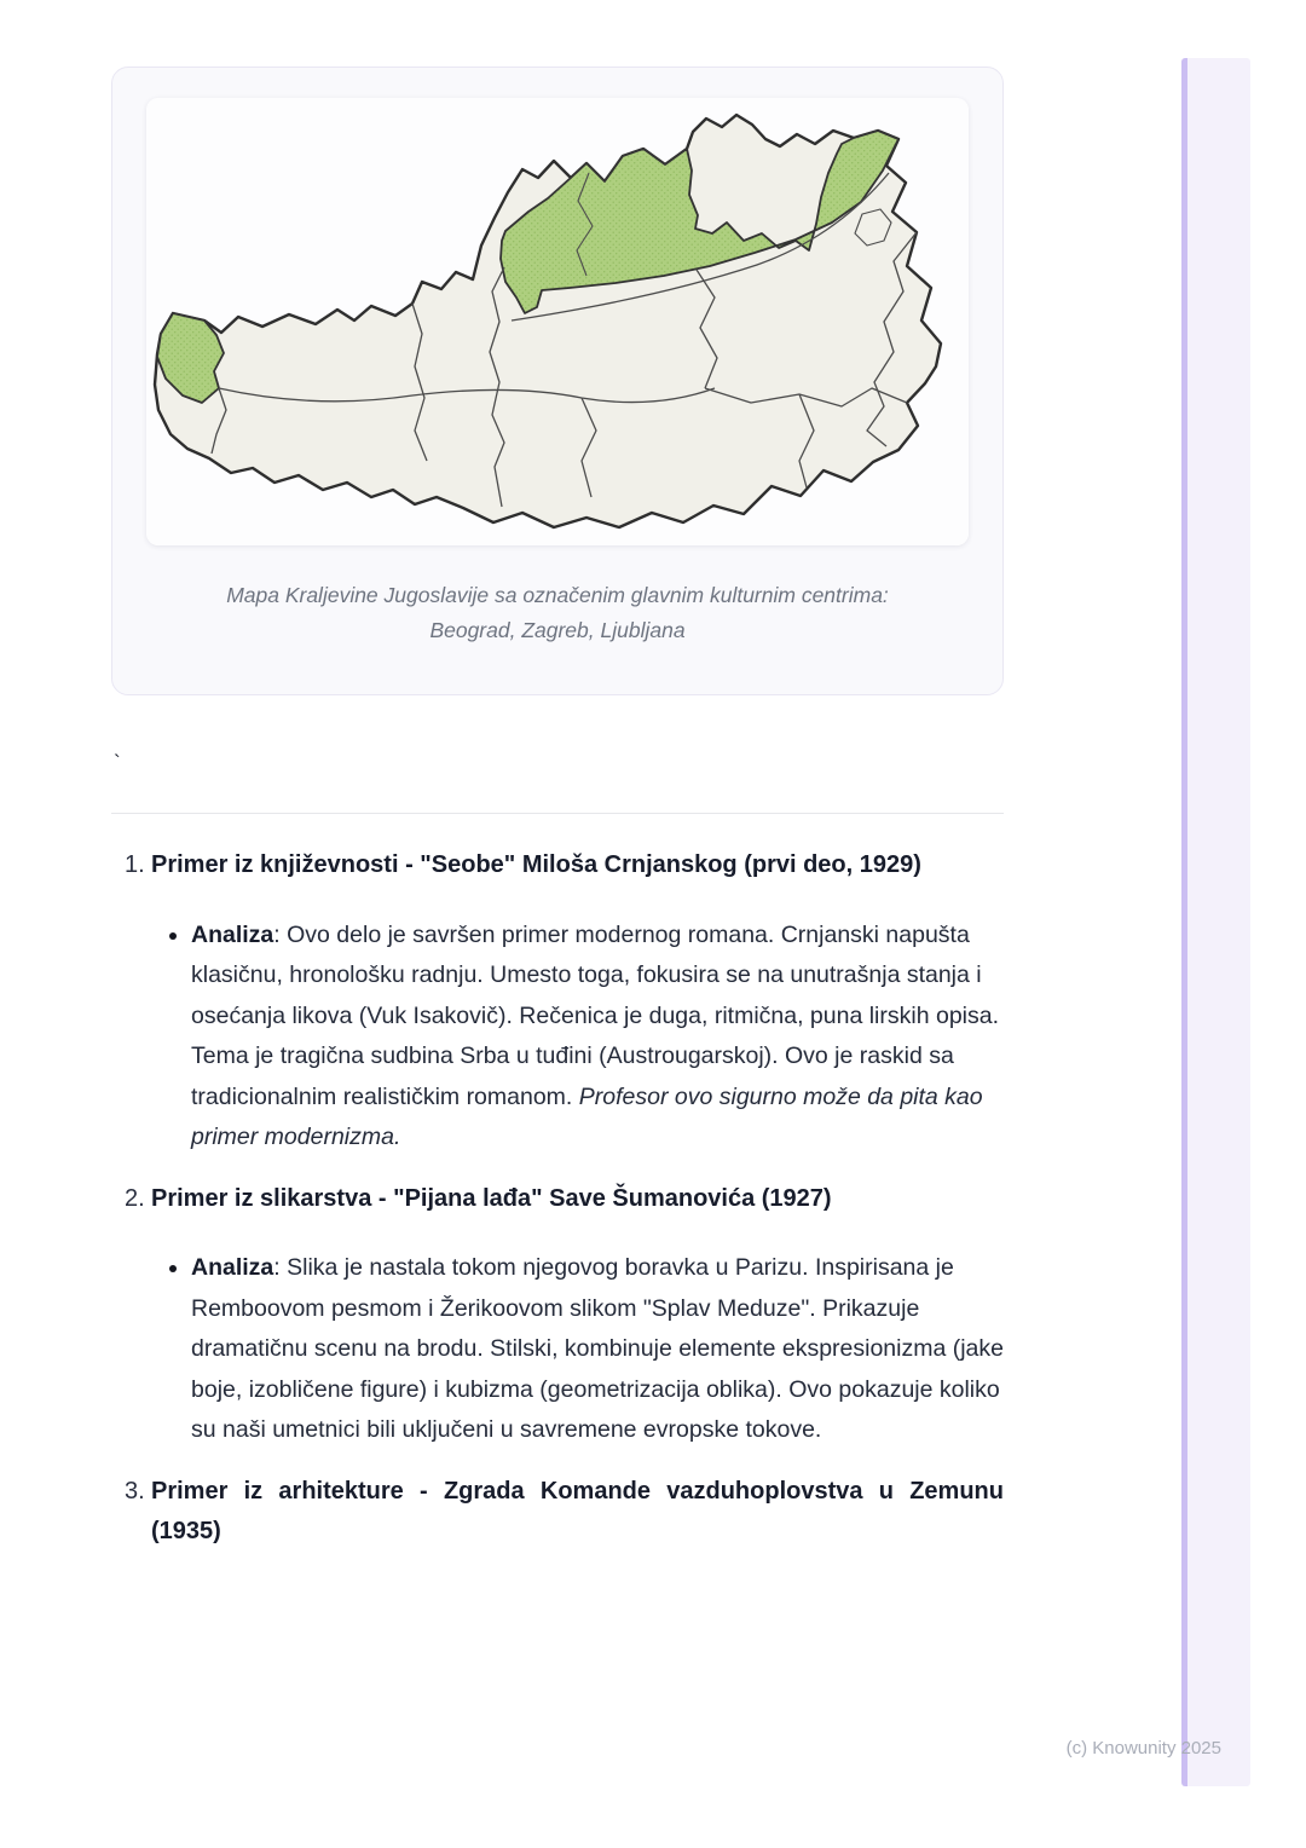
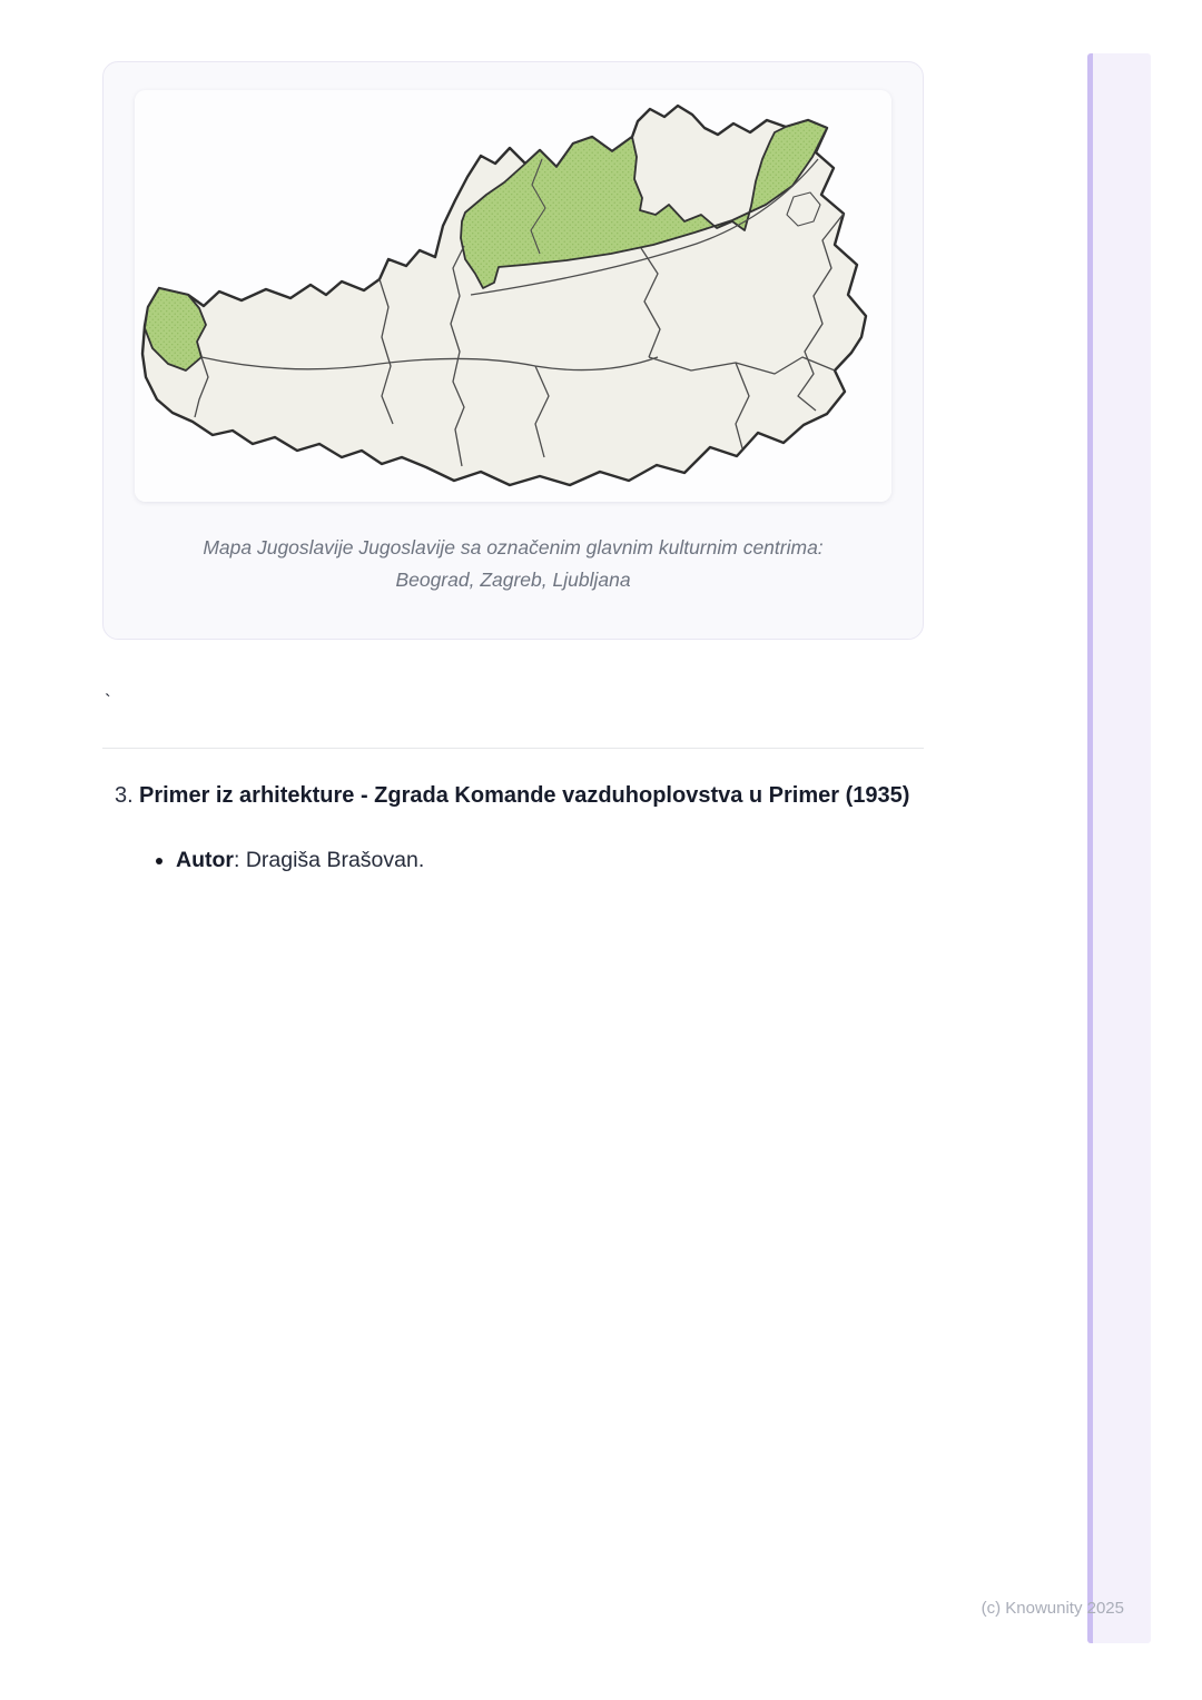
- Mapa Kraljevine Jugoslavije sa označenim glavnim kulturnim centrima:
+ Mapa Jugoslavije Jugoslavije sa označenim glavnim kulturnim centrima:
  Beograd, Zagreb, Ljubljana
  `
- 1.
- Primer iz književnosti - "Seobe" Miloša Crnjanskog (prvi deo, 1929)
- Analiza: Ovo delo je savršen primer modernog romana. Crnjanski napušta klasičnu, hronološku radnju. Umesto toga, fokusira se na unutrašnja stanja i osećanja likova (Vuk Isakovič). Rečenica je duga, ritmična, puna lirskih opisa. Tema je tragična sudbina Srba u tuđini (Austrougarskoj). Ovo je raskid sa tradicionalnim realističkim romanom. Profesor ovo sigurno može da pita kao primer modernizma.
- 2.
- Primer iz slikarstva - "Pijana lađa" Save Šumanovića (1927)
- Analiza: Slika je nastala tokom njegovog boravka u Parizu. Inspirisana je Remboovom pesmom i Žerikoovom slikom "Splav Meduze". Prikazuje dramatičnu scenu na brodu. Stilski, kombinuje elemente ekspresionizma (jake boje, izobličene figure) i kubizma (geometrizacija oblika). Ovo pokazuje koliko su naši umetnici bili uključeni u savremene evropske tokove.
  3.
- Primer iz arhitekture - Zgrada Komande vazduhoplovstva u Zemunu (1935)
+ Primer iz arhitekture - Zgrada Komande vazduhoplovstva u Primer (1935)
+ Autor: Dragiša Brašovan.
  (c) Knowunity 2025
